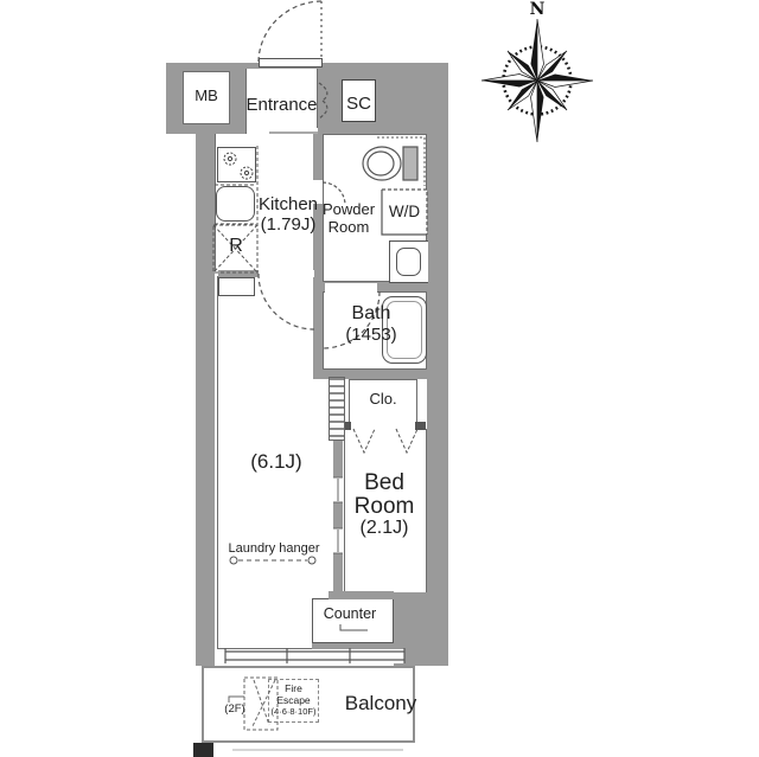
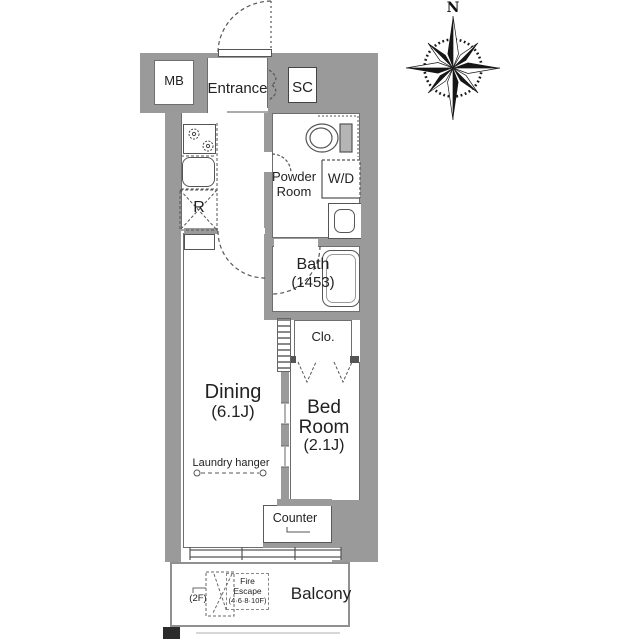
  N
  MB
  Entrance
  SC
- Kitchen
- (1.79J)
  Powder
  Room
  W/D
  R
  Bath
  (1453)
  Clo.
+ Dining
  (6.1J)
  Bed
  Room
  (2.1J)
  Laundry hanger
  Counter
  Balcony
  Fire
  Escape
  (4·6·8·10F)
  (2F)
